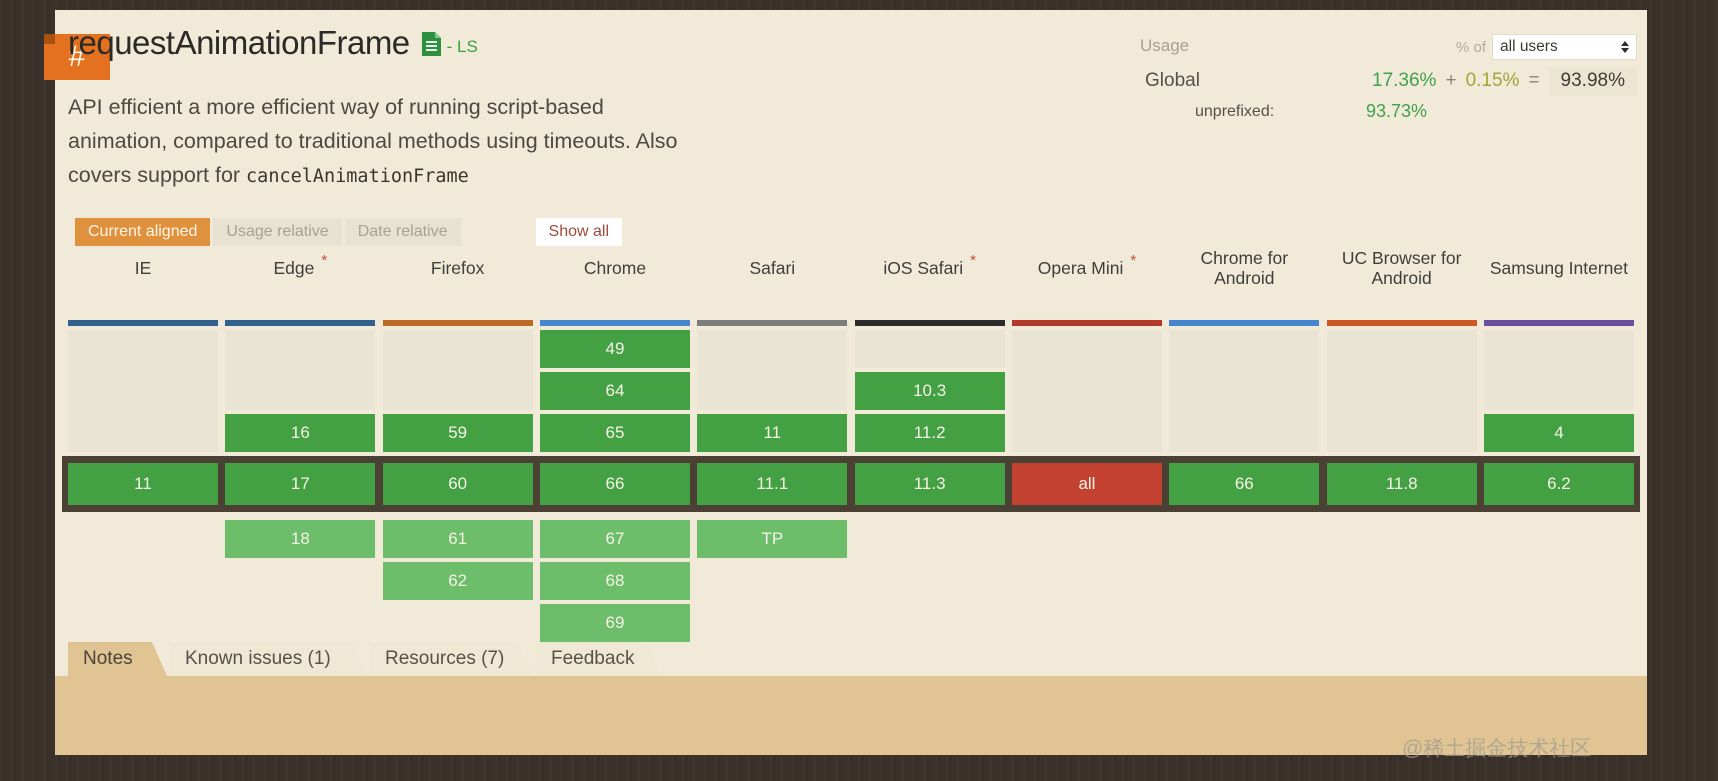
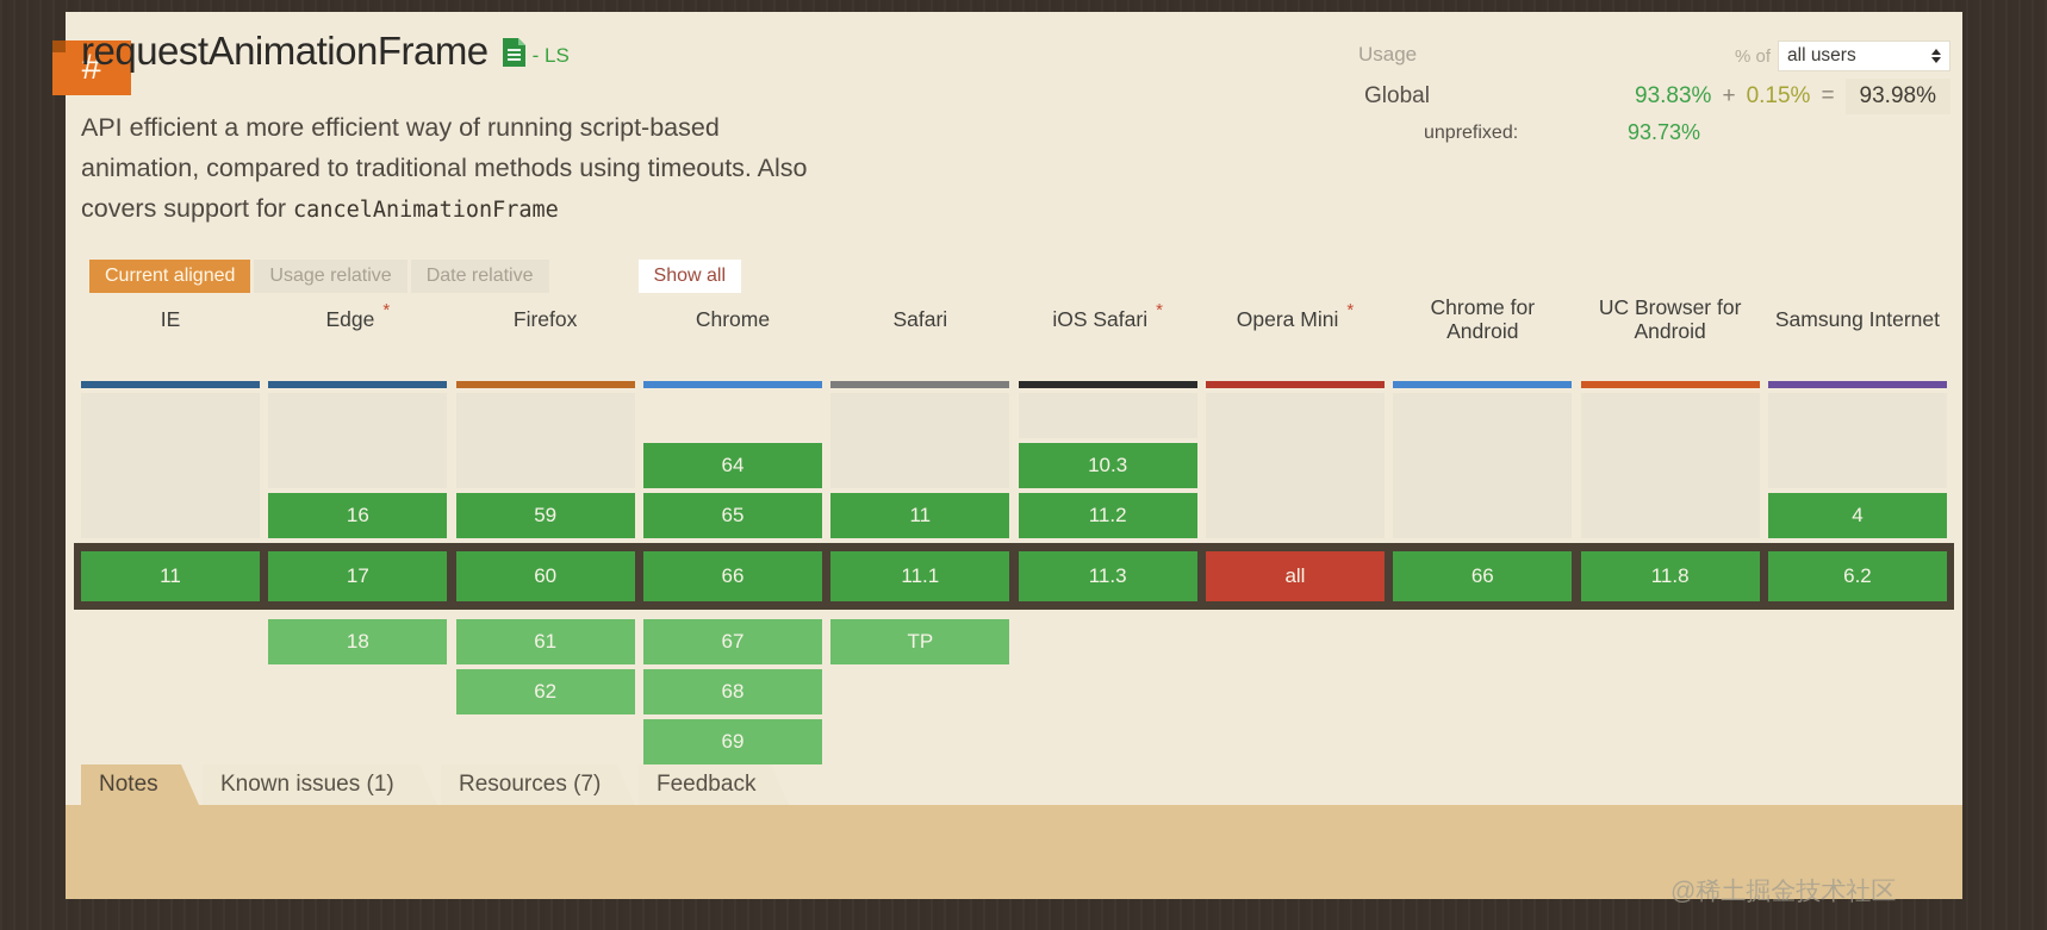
  #
  requestAnimationFrame
  - LS
  API efficient a more efficient way of running script-based
  animation, compared to traditional methods using timeouts. Also
  covers support for cancelAnimationFrame
  Usage
  % of
  all users
  Global
- 17.36%
+ 93.83%
  +
  0.15%
  =
  93.98%
  unprefixed:
  93.73%
  Current aligned
  Usage relative
  Date relative
  Show all
  IE
  11
  Edge
  *
  16
  17
  18
  Firefox
  59
  60
  61
  62
  Chrome
- 49
  64
  65
  66
  67
  68
  69
  Safari
  11
  11.1
  TP
  iOS Safari
  *
  10.3
  11.2
  11.3
  Opera Mini
  *
  all
  Chrome for Android
  66
  UC Browser for Android
  11.8
  Samsung Internet
  4
  6.2
  Notes
  Known issues (1)
  Resources (7)
  Feedback
  @稀土掘金技术社区
